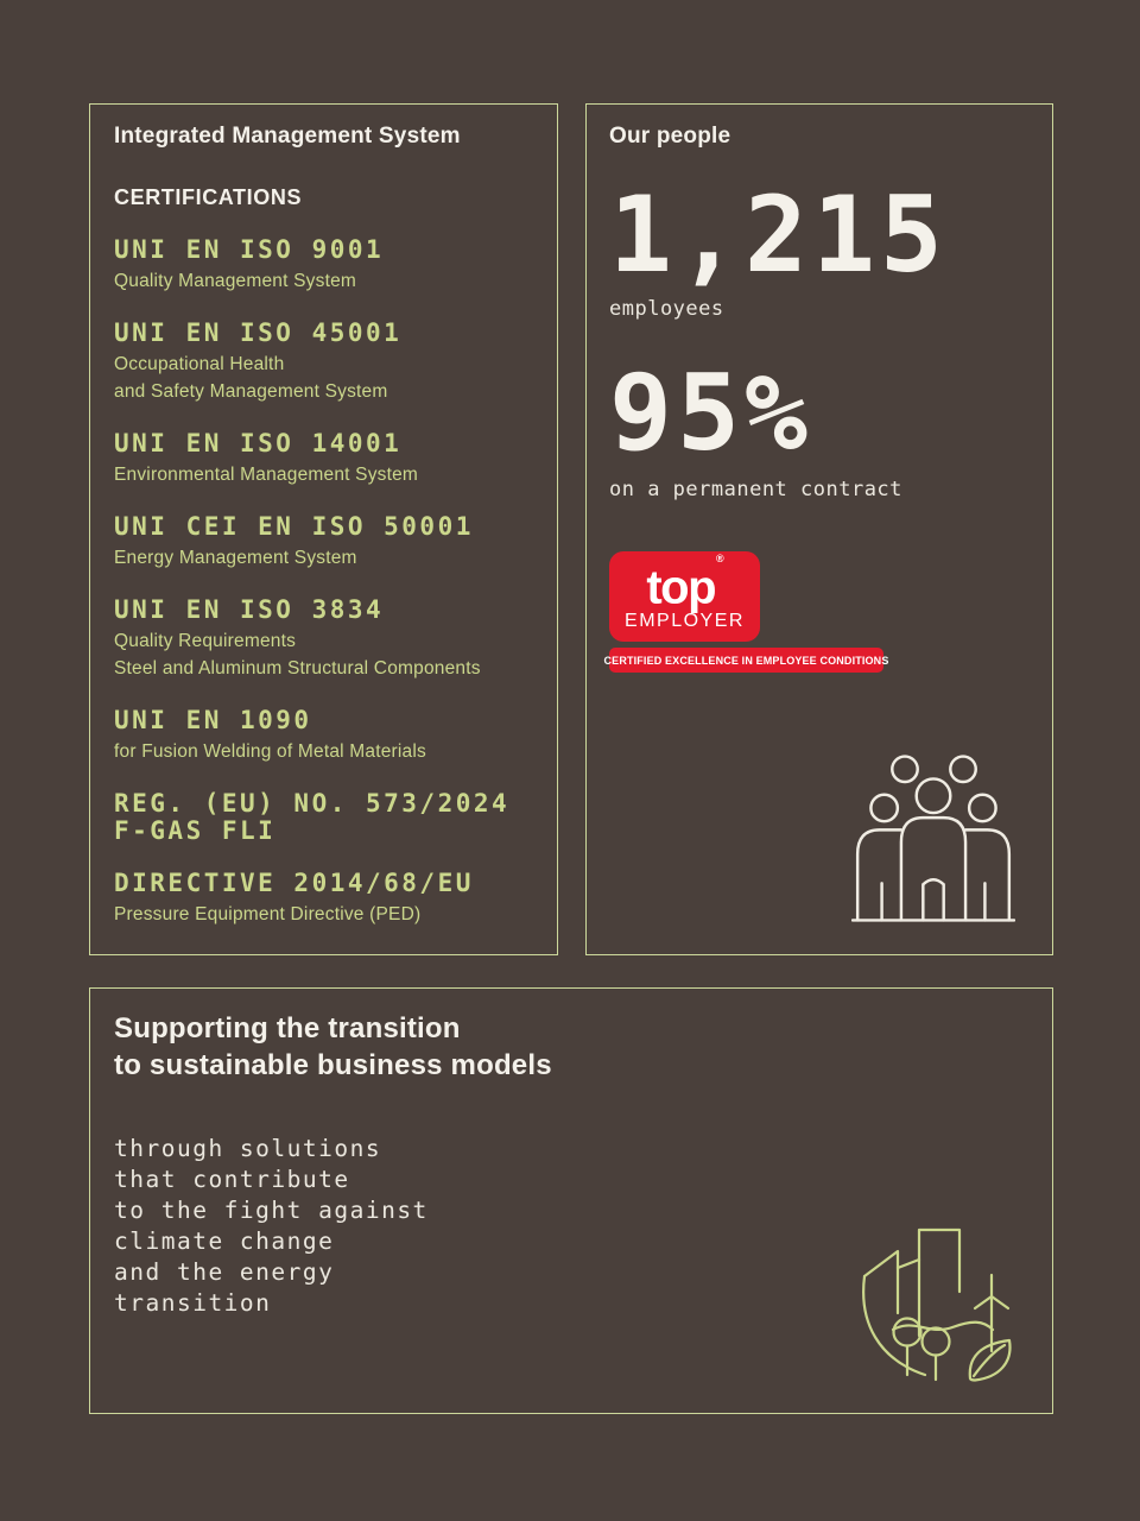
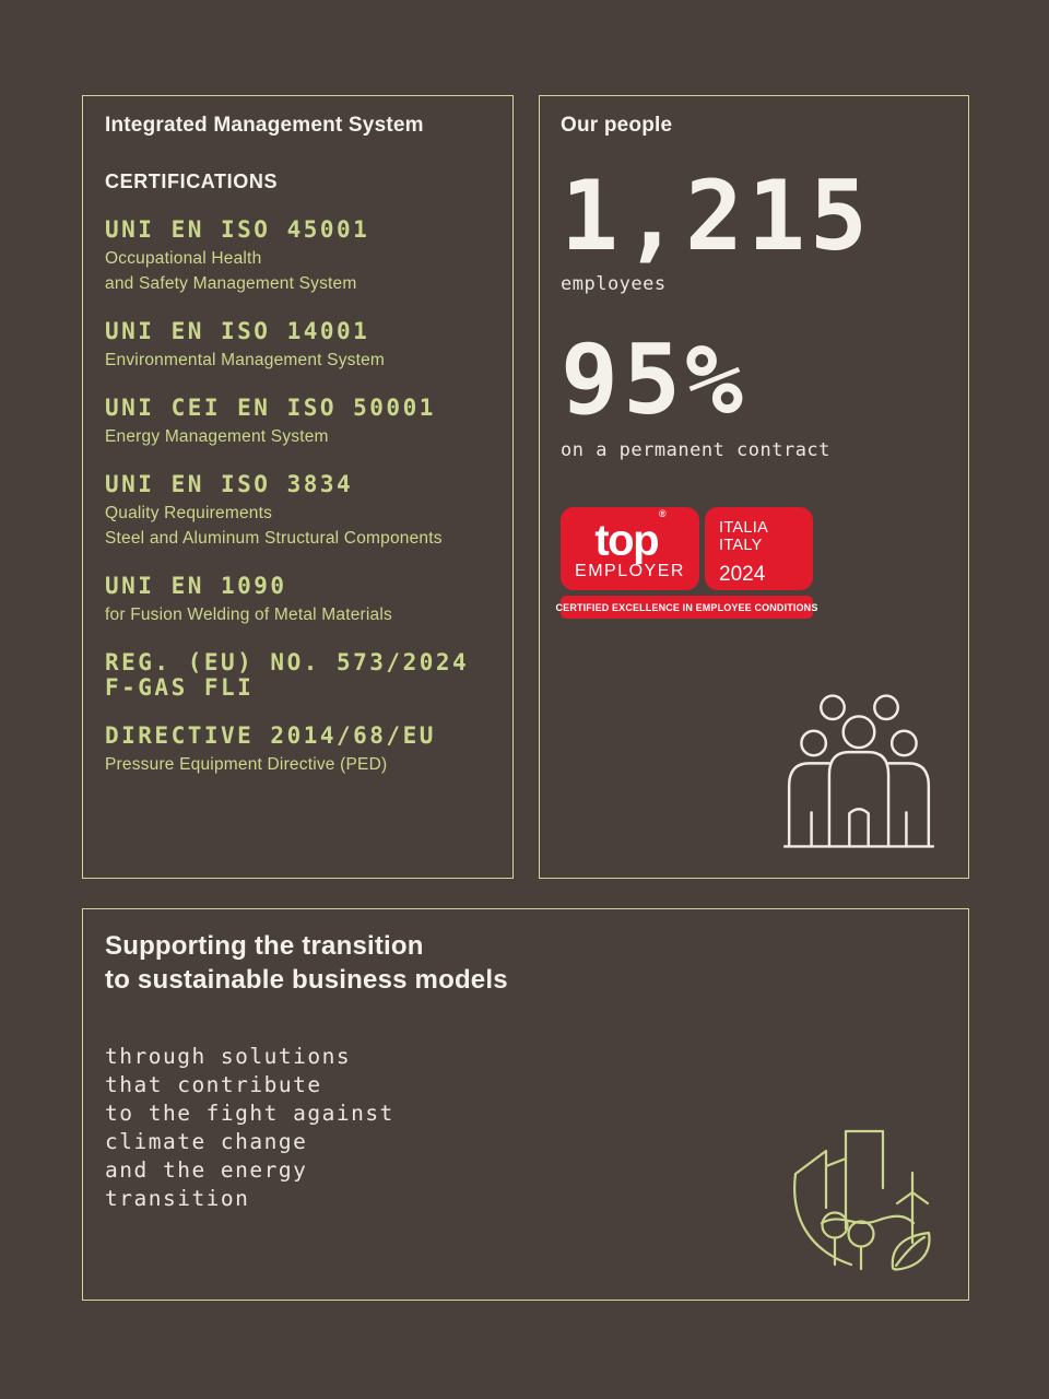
  Integrated Management System
  CERTIFICATIONS
- UNI EN ISO 9001
- Quality Management System
  UNI EN ISO 45001
  Occupational Health
  and Safety Management System
  UNI EN ISO 14001
  Environmental Management System
  UNI CEI EN ISO 50001
  Energy Management System
  UNI EN ISO 3834
  Quality Requirements
  Steel and Aluminum Structural Components
  UNI EN 1090
  for Fusion Welding of Metal Materials
  REG. (EU) NO. 573/2024
  F-GAS FLI
  DIRECTIVE 2014/68/EU
  Pressure Equipment Directive (PED)
  Our people
  1,215
  employees
  95%
  on a permanent contract
  top®
  EMPLOYER
+ ITALIA
+ ITALY
+ 2024
  CERTIFIED EXCELLENCE IN EMPLOYEE CONDITIONS
  Supporting the transition
  to sustainable business models
  through solutions
  that contribute
  to the fight against
  climate change
  and the energy
  transition
